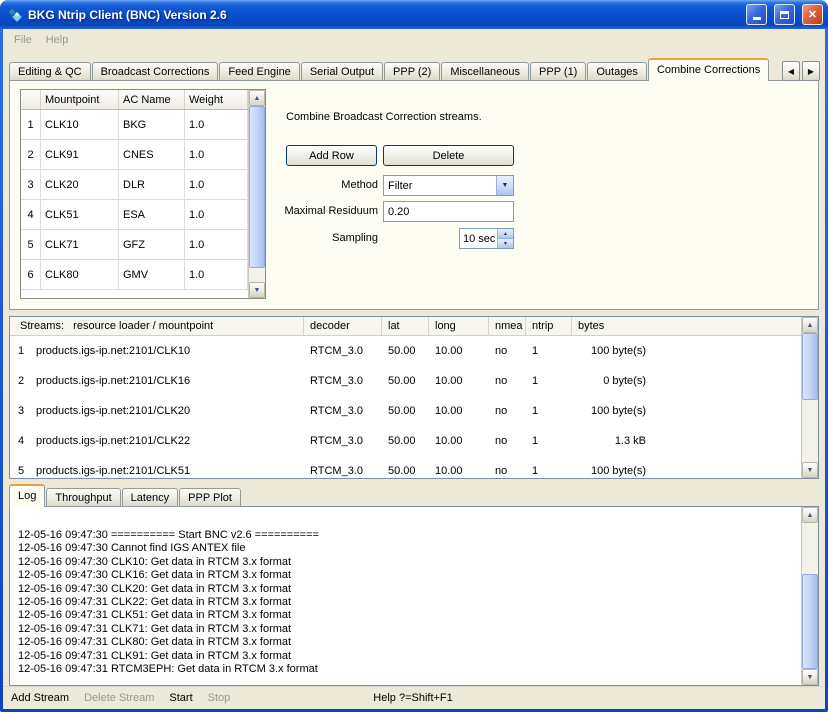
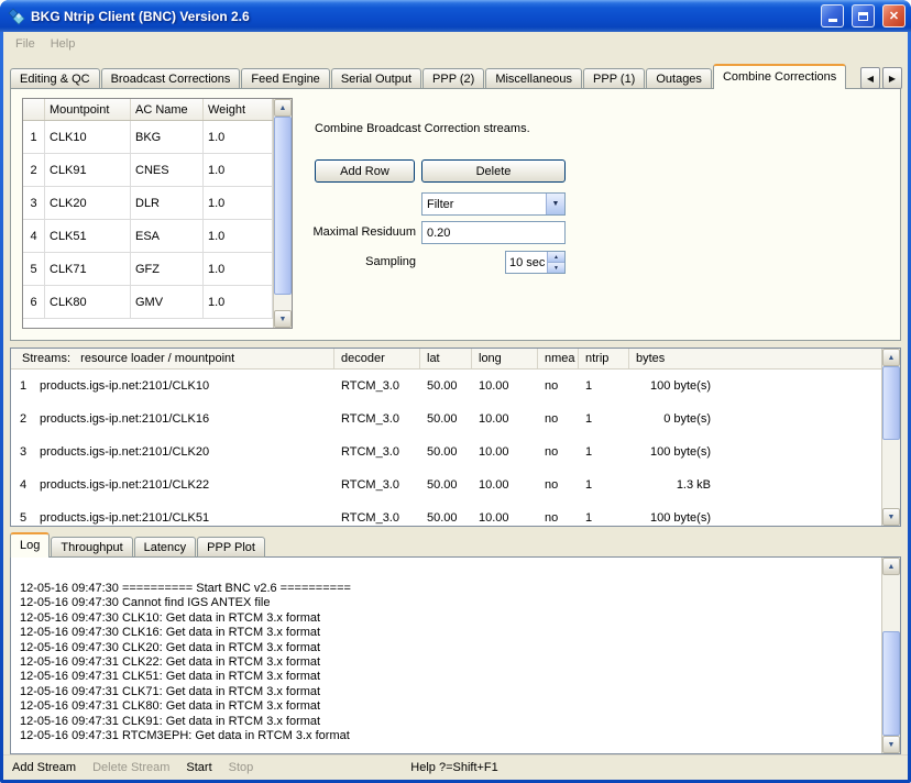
  BKG Ntrip Client (BNC) Version 2.6
  ✕
  File
  Help
  Editing & QC
  Broadcast Corrections
  Feed Engine
  Serial Output
  PPP (2)
  Miscellaneous
  PPP (1)
  Outages
  Combine Corrections
  ◀
  ▶
  Mountpoint
  AC Name
  Weight
  1
  CLK10
  BKG
  1.0
  2
  CLK91
  CNES
  1.0
  3
  CLK20
  DLR
  1.0
  4
  CLK51
  ESA
  1.0
  5
  CLK71
  GFZ
  1.0
  6
  CLK80
  GMV
  1.0
  Combine Broadcast Correction streams.
  Add Row
  Delete
- Method
  Filter
  Maximal Residuum
  0.20
  Sampling
  10 sec
  Streams: resource loader / mountpoint
  decoder
  lat
  long
  nmea
  ntrip
  bytes
  1
  products.igs-ip.net:2101/CLK10
  RTCM_3.0
  50.00
  10.00
  no
  1
  100 byte(s)
  2
  products.igs-ip.net:2101/CLK16
  RTCM_3.0
  50.00
  10.00
  no
  1
  0 byte(s)
  3
  products.igs-ip.net:2101/CLK20
  RTCM_3.0
  50.00
  10.00
  no
  1
  100 byte(s)
  4
  products.igs-ip.net:2101/CLK22
  RTCM_3.0
  50.00
  10.00
  no
  1
  1.3 kB
  5
  products.igs-ip.net:2101/CLK51
  RTCM_3.0
  50.00
  10.00
  no
  1
  100 byte(s)
  Log
  Throughput
  Latency
  PPP Plot
  12-05-16 09:47:30 ========== Start BNC v2.6 ==========
  12-05-16 09:47:30 Cannot find IGS ANTEX file
  12-05-16 09:47:30 CLK10: Get data in RTCM 3.x format
  12-05-16 09:47:30 CLK16: Get data in RTCM 3.x format
  12-05-16 09:47:30 CLK20: Get data in RTCM 3.x format
  12-05-16 09:47:31 CLK22: Get data in RTCM 3.x format
  12-05-16 09:47:31 CLK51: Get data in RTCM 3.x format
  12-05-16 09:47:31 CLK71: Get data in RTCM 3.x format
  12-05-16 09:47:31 CLK80: Get data in RTCM 3.x format
  12-05-16 09:47:31 CLK91: Get data in RTCM 3.x format
  12-05-16 09:47:31 RTCM3EPH: Get data in RTCM 3.x format
  Add Stream
  Delete Stream
  Start
  Stop
  Help ?=Shift+F1
